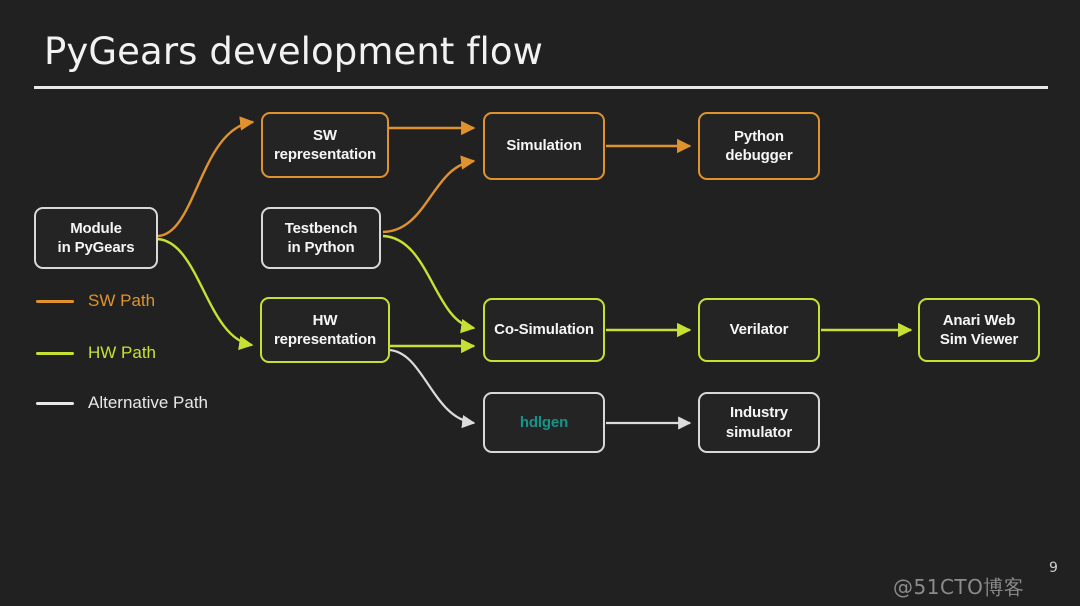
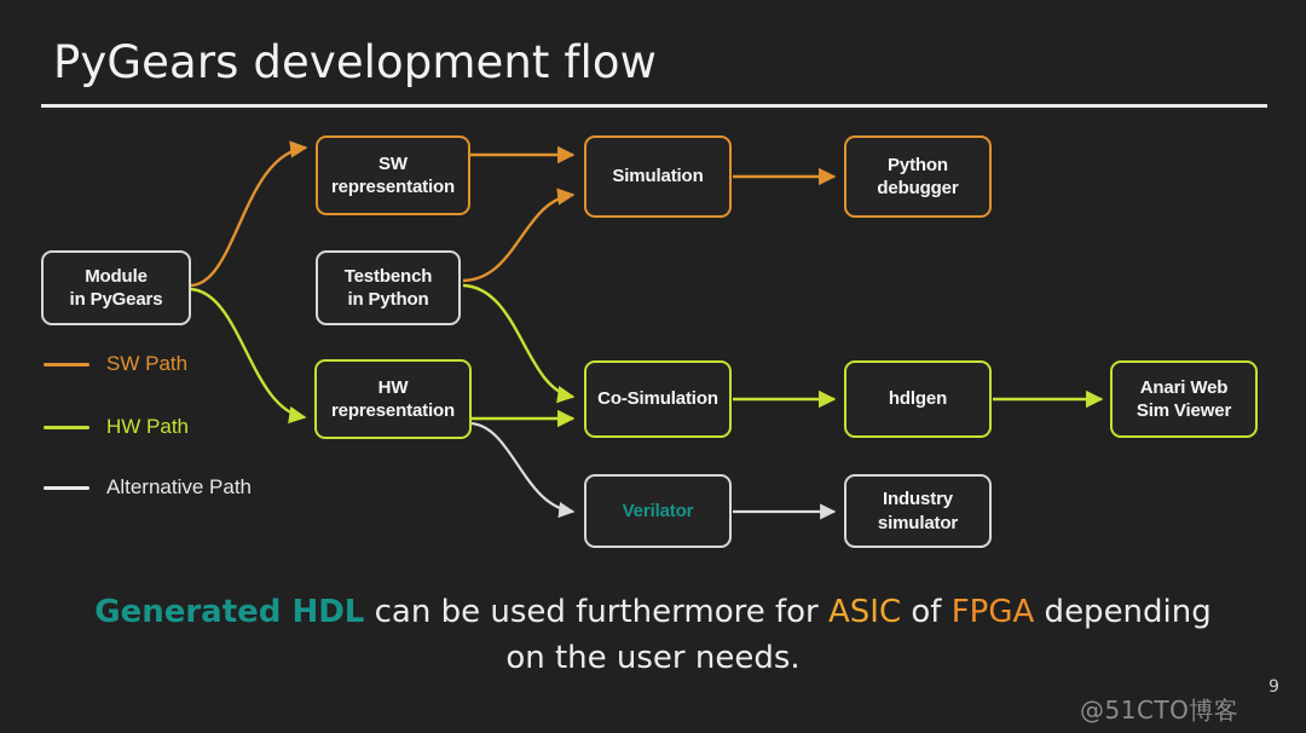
  PyGears development flow
  Module
  in PyGears
  SW
  representation
  Testbench
  in Python
  HW
  representation
  Simulation
  Python
  debugger
  Co-Simulation
- Verilator
+ hdlgen
  Anari Web
  Sim Viewer
- hdlgen
+ Verilator
  Industry
  simulator
  SW Path
  HW Path
  Alternative Path
+ Generated HDL can be used furthermore for ASIC of FPGA depending on the user needs.
  @51CTO博客
  9
